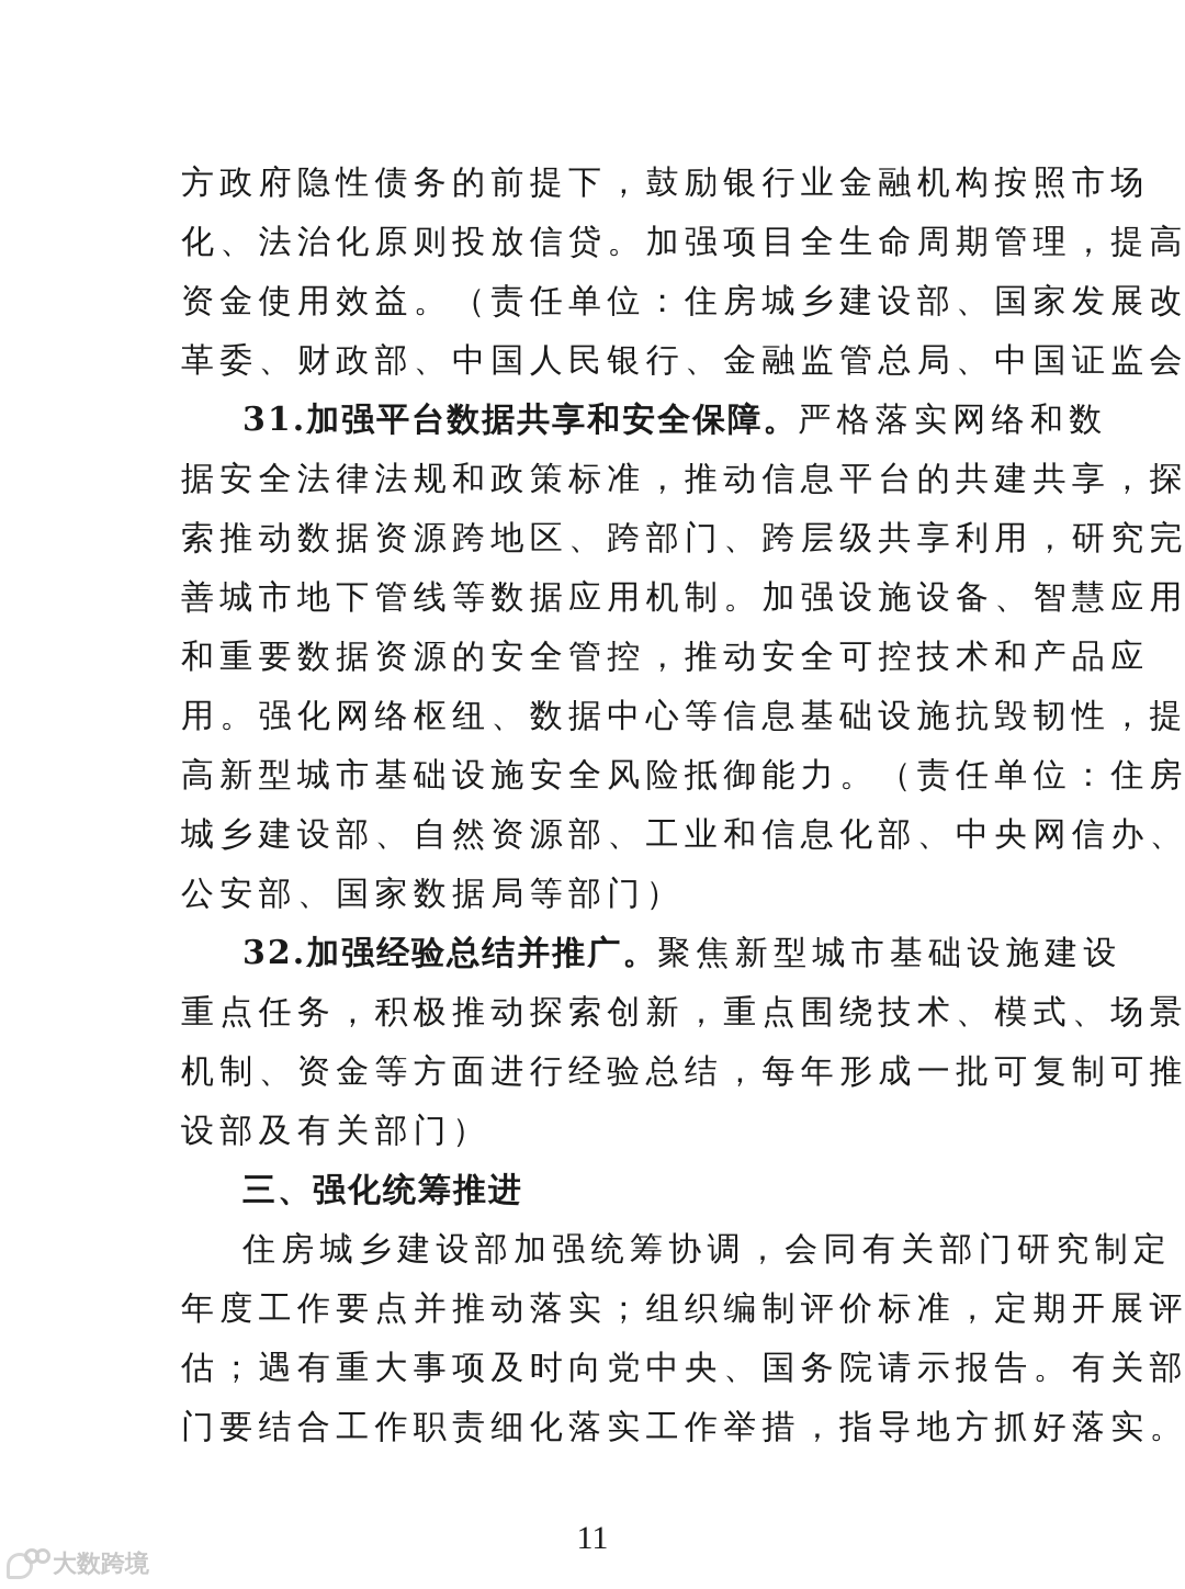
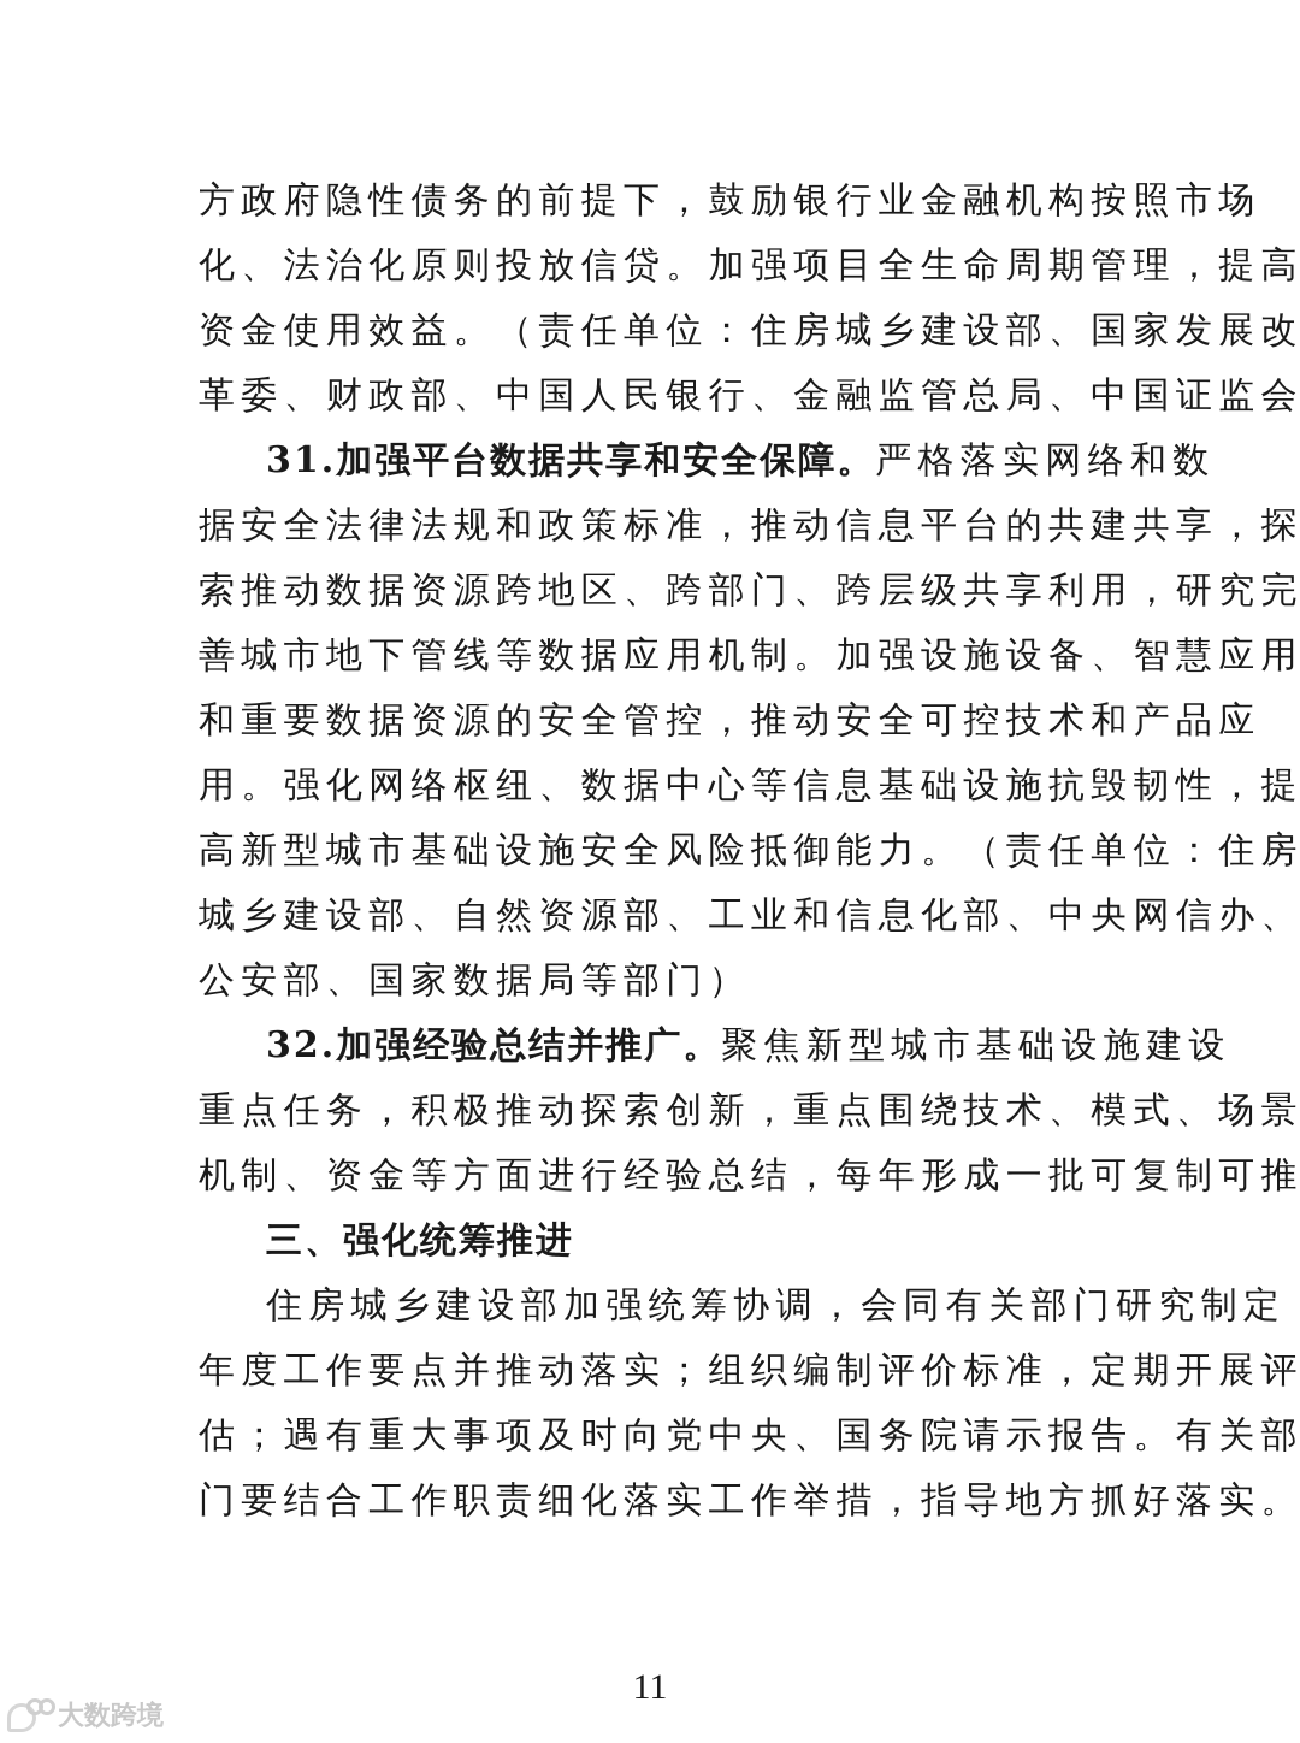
  方政府隐性债务的前提下，鼓励银行业金融机构按照市场
  化、法治化原则投放信贷。加强项目全生命周期管理，提高
  资金使用效益。（责任单位：住房城乡建设部、国家发展改
  革委、财政部、中国人民银行、金融监管总局、中国证监会
  31.加强平台数据共享和安全保障。严格落实网络和数
  据安全法律法规和政策标准，推动信息平台的共建共享，探
  索推动数据资源跨地区、跨部门、跨层级共享利用，研究完
  善城市地下管线等数据应用机制。加强设施设备、智慧应用
  和重要数据资源的安全管控，推动安全可控技术和产品应
  用。强化网络枢纽、数据中心等信息基础设施抗毁韧性，提
  高新型城市基础设施安全风险抵御能力。（责任单位：住房
  城乡建设部、自然资源部、工业和信息化部、中央网信办、
  公安部、国家数据局等部门）
  32.加强经验总结并推广。聚焦新型城市基础设施建设
  重点任务，积极推动探索创新，重点围绕技术、模式、场景
  机制、资金等方面进行经验总结，每年形成一批可复制可推
- 设部及有关部门）
  三、强化统筹推进
  住房城乡建设部加强统筹协调，会同有关部门研究制定
  年度工作要点并推动落实；组织编制评价标准，定期开展评
  估；遇有重大事项及时向党中央、国务院请示报告。有关部
  门要结合工作职责细化落实工作举措，指导地方抓好落实。
  11
  大数跨境
